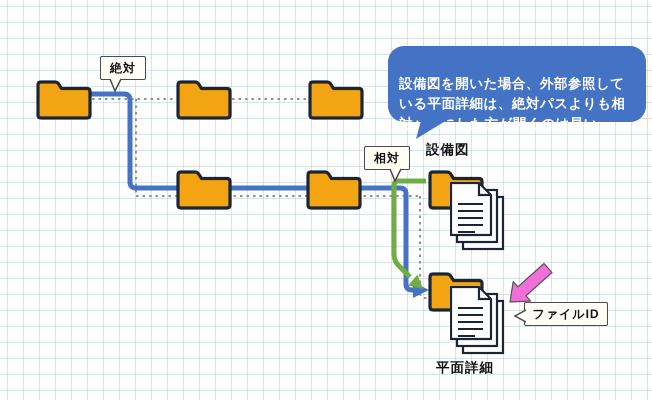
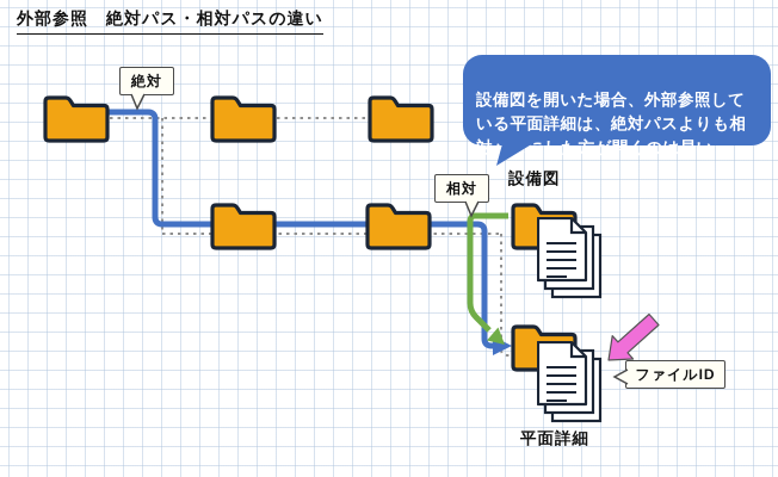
+ 外部参照 絶対パス・相対パスの違い
  設備図を開いた場合、外部参照して
  いる平面詳細は、絶対パスよりも相
  対パにした方が開くのは早い
  絶対
  相対
  ファイルID
  設備図
  平面詳細
